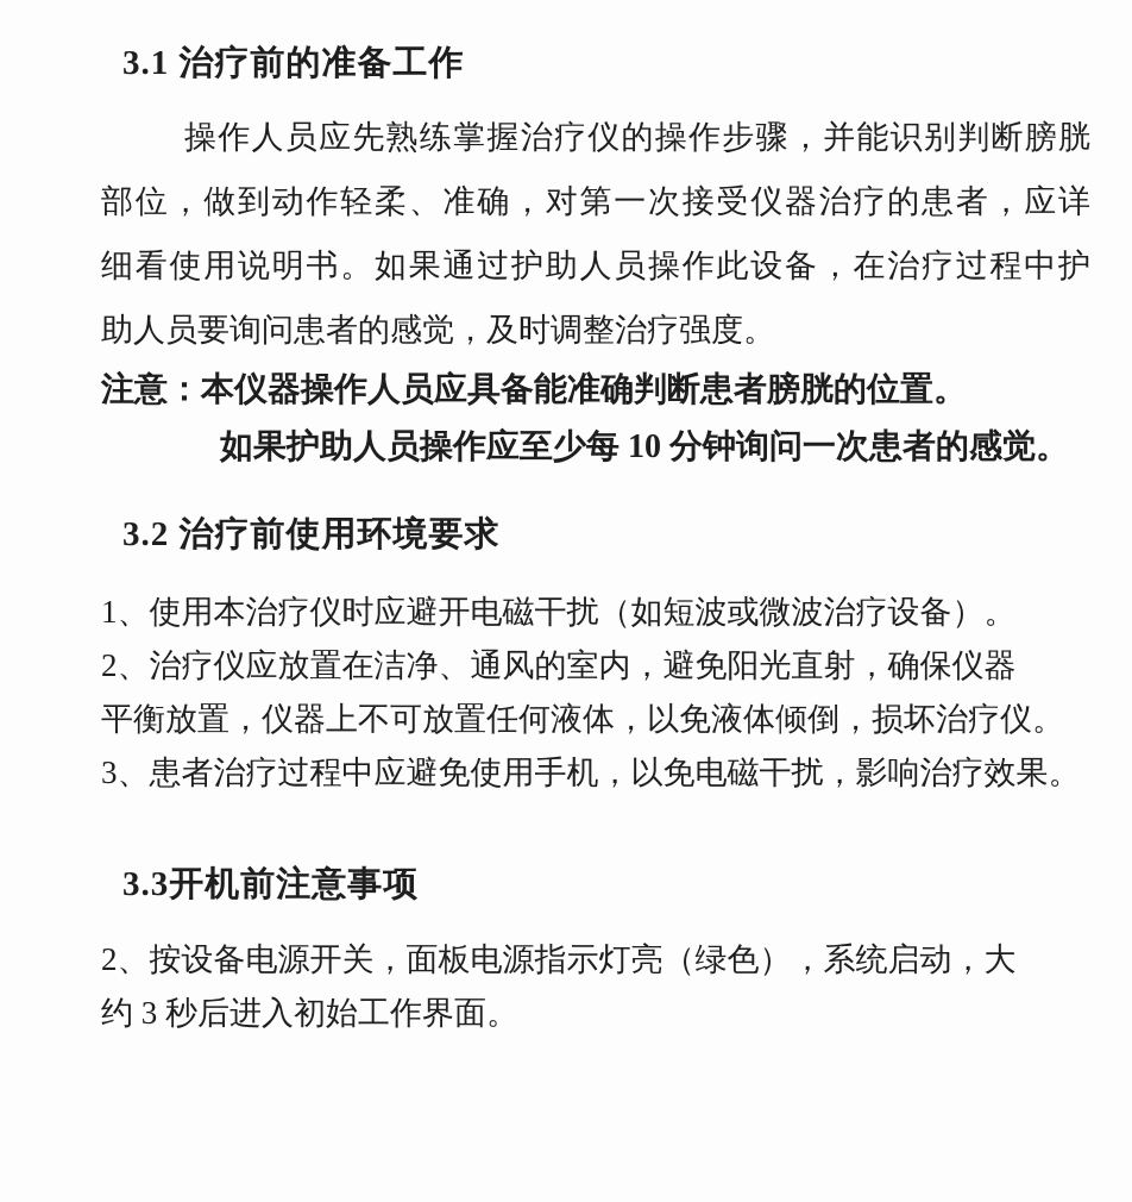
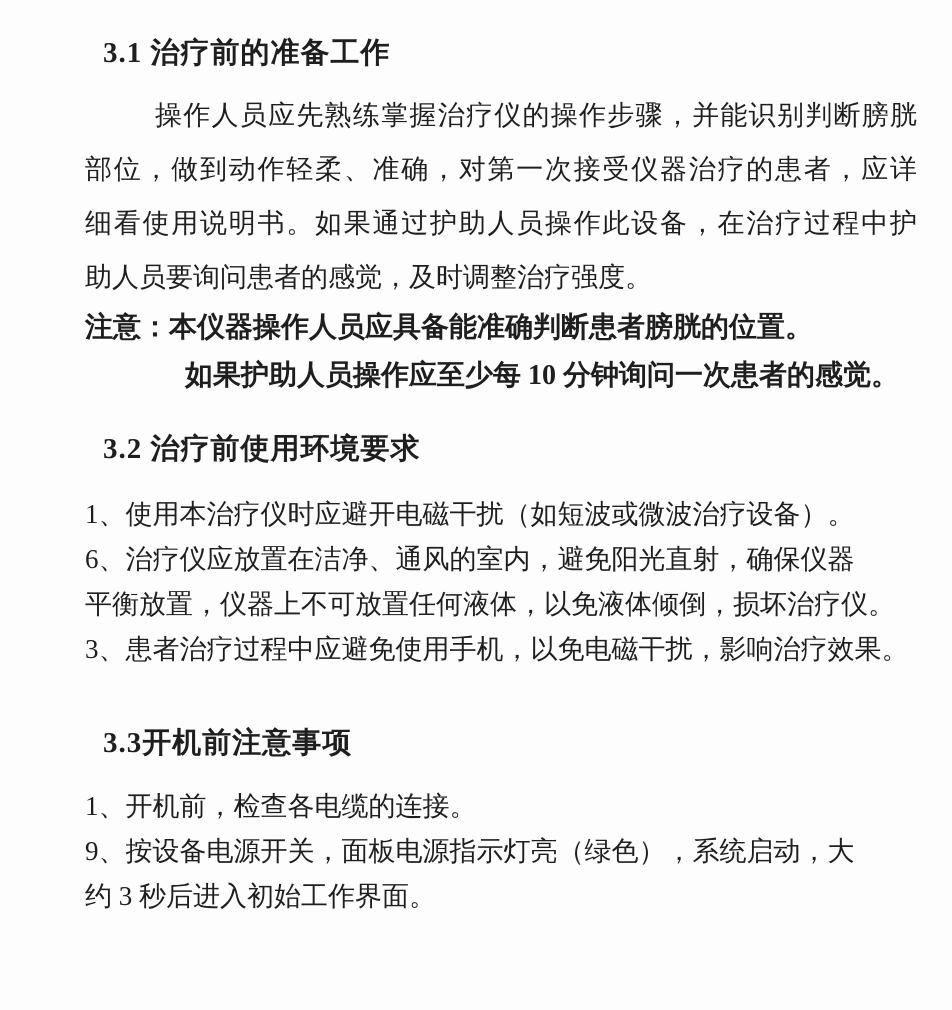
  3.1 治疗前的准备工作
  操作人员应先熟练掌握治疗仪的操作步骤，并能识别判断膀胱
  部位，做到动作轻柔、准确，对第一次接受仪器治疗的患者，应详
  细看使用说明书。如果通过护助人员操作此设备，在治疗过程中护
  助人员要询问患者的感觉，及时调整治疗强度。
  注意：本仪器操作人员应具备能准确判断患者膀胱的位置。
  如果护助人员操作应至少每 10 分钟询问一次患者的感觉。
  3.2 治疗前使用环境要求
  1、使用本治疗仪时应避开电磁干扰（如短波或微波治疗设备）。
- 2、治疗仪应放置在洁净、通风的室内，避免阳光直射，确保仪器
+ 6、治疗仪应放置在洁净、通风的室内，避免阳光直射，确保仪器
  平衡放置，仪器上不可放置任何液体，以免液体倾倒，损坏治疗仪。
  3、患者治疗过程中应避免使用手机，以免电磁干扰，影响治疗效果。
  3.3开机前注意事项
+ 1、开机前，检查各电缆的连接。
- 2、按设备电源开关，面板电源指示灯亮（绿色），系统启动，大
+ 9、按设备电源开关，面板电源指示灯亮（绿色），系统启动，大
  约 3 秒后进入初始工作界面。
